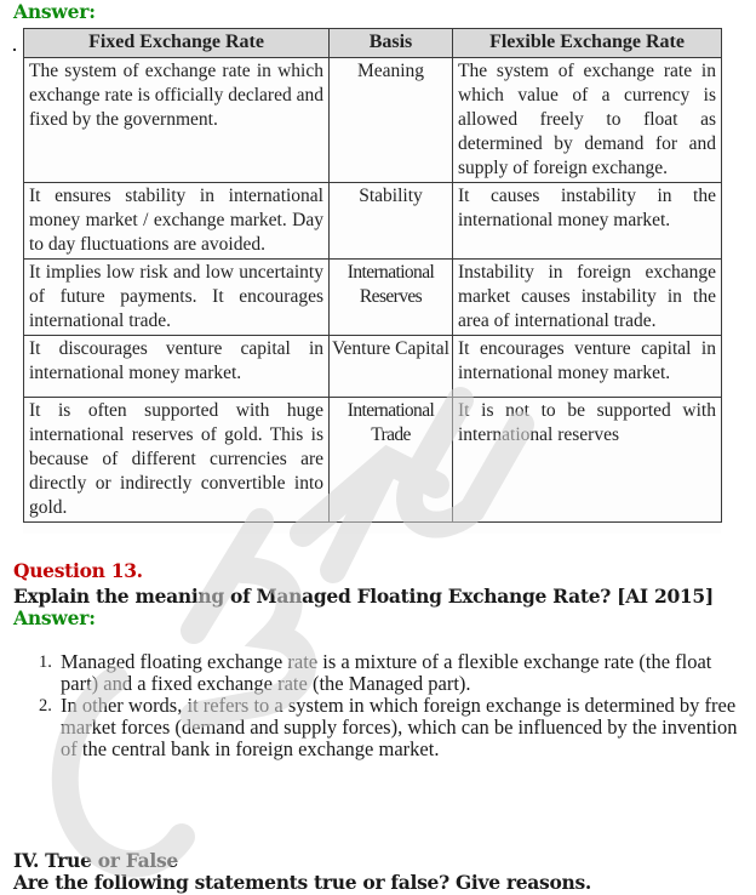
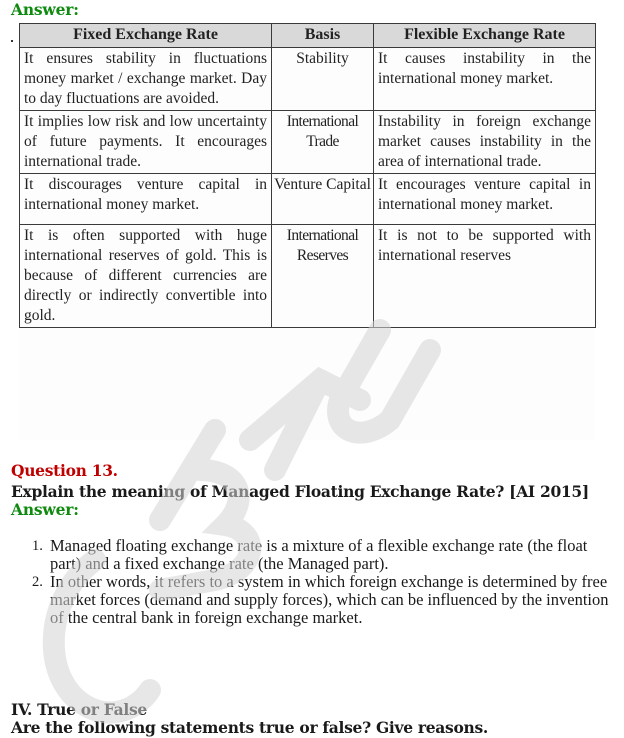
  Answer:
  Fixed Exchange Rate	Basis	Flexible Exchange Rate
- The system of exchange rate in which exchange rate is officially declared and fixed by the government.	Meaning	The system of exchange rate in which value of a currency is allowed freely to float as determined by demand for and supply of foreign exchange.
- It ensures stability in international money market / exchange market. Day to day fluctuations are avoided.	Stability	It causes instability in the international money market.
+ It ensures stability in fluctuations money market / exchange market. Day to day fluctuations are avoided.	Stability	It causes instability in the international money market.
- It implies low risk and low uncertainty of future payments. It encourages international trade.	International Reserves	Instability in foreign exchange market causes instability in the area of international trade.
+ It implies low risk and low uncertainty of future payments. It encourages international trade.	International Trade	Instability in foreign exchange market causes instability in the area of international trade.
  It discourages venture capital in international money market.	Venture Capital	It encourages venture capital in international money market.
- It is often supported with huge international reserves of gold. This is because of different currencies are directly or indirectly convertible into gold.	International Trade	It is not to be supported with international reserves
+ It is often supported with huge international reserves of gold. This is because of different currencies are directly or indirectly convertible into gold.	International Reserves	It is not to be supported with international reserves
  Question 13.
  Explain the meaning of Managed Floating Exchange Rate? [AI 2015]
  Answer:
  1.
  Managed floating exchange rate is a mixture of a flexible exchange rate (the float part) and a fixed exchange rate (the Managed part).
  2.
  In other words, it refers to a system in which foreign exchange is determined by free market forces (demand and supply forces), which can be influenced by the invention of the central bank in foreign exchange market.
  IV. True or False
  Are the following statements true or false? Give reasons.
